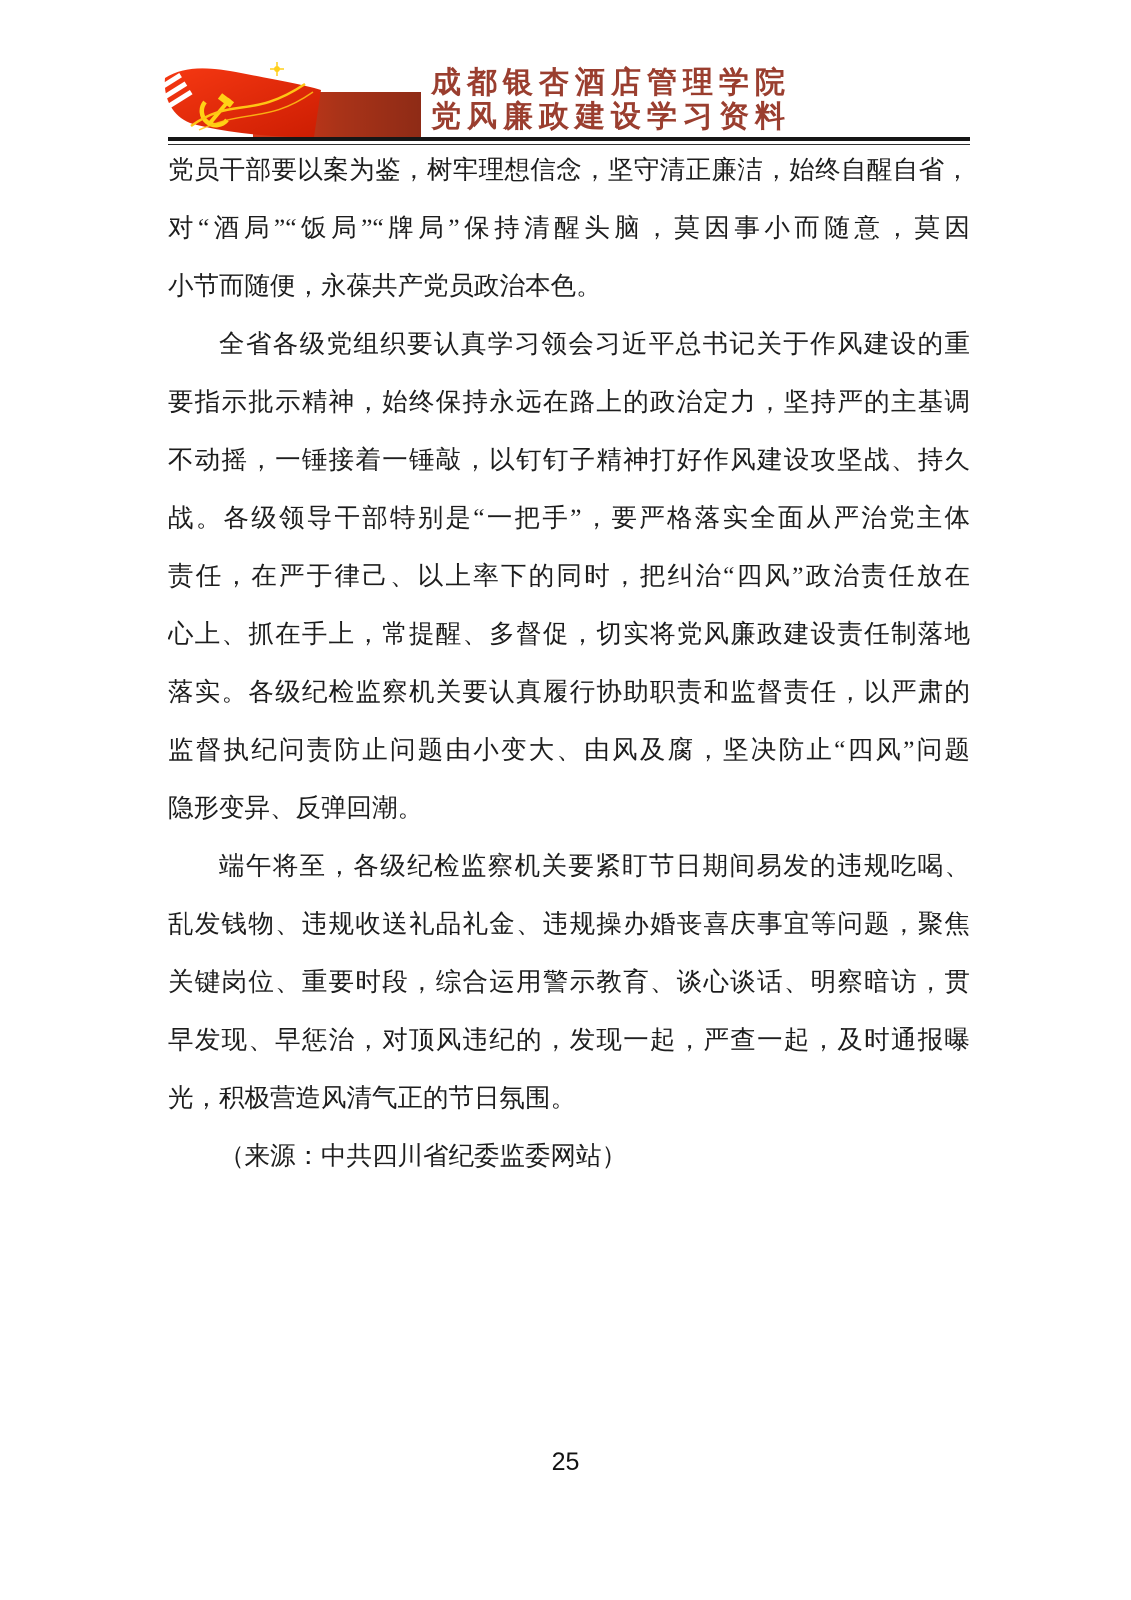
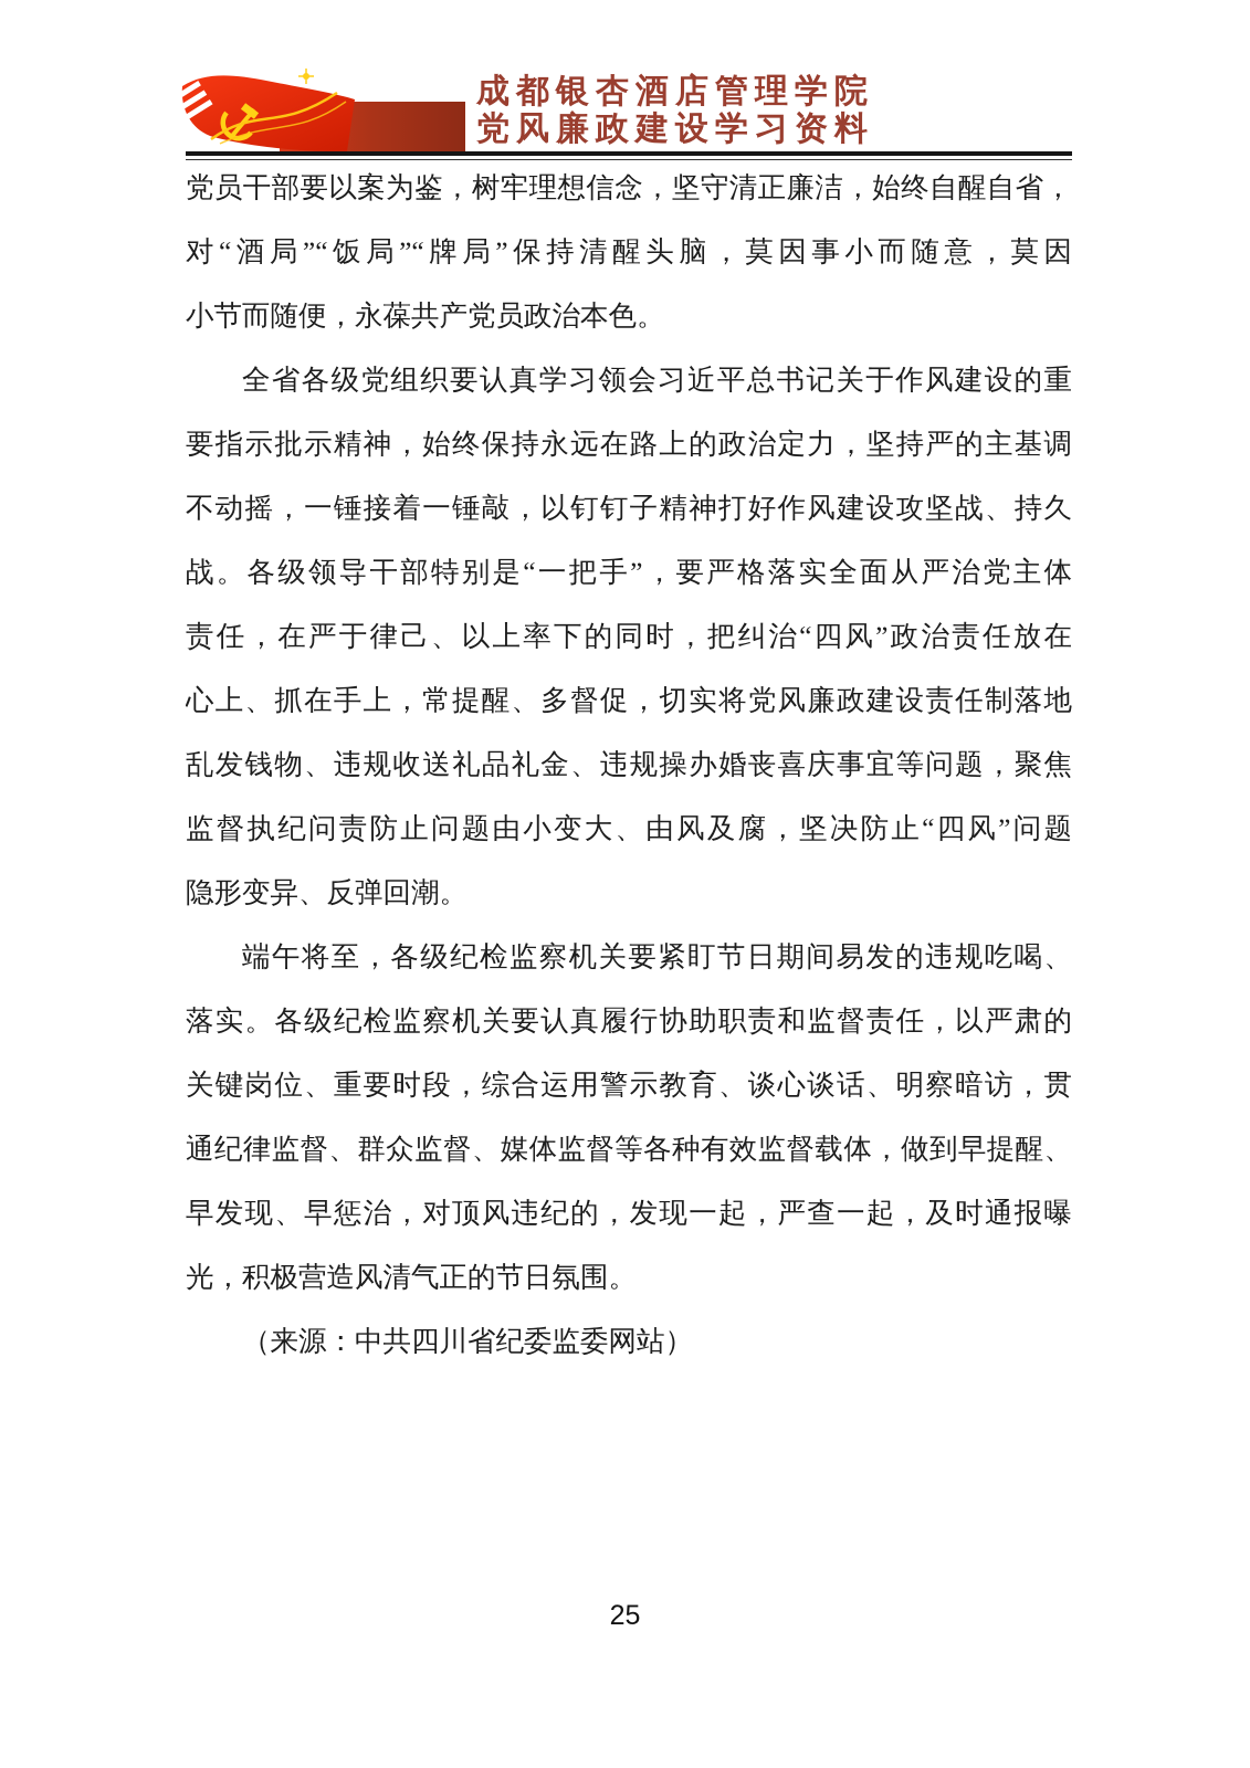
  成都银杏酒店管理学院
  党风廉政建设学习资料
  党员干部要以案为鉴，树牢理想信念，坚守清正廉洁，始终自醒自省，
  对“酒局”“饭局”“牌局”保持清醒头脑，莫因事小而随意，莫因
  小节而随便，永葆共产党员政治本色。
  全省各级党组织要认真学习领会习近平总书记关于作风建设的重
  要指示批示精神，始终保持永远在路上的政治定力，坚持严的主基调
  不动摇，一锤接着一锤敲，以钉钉子精神打好作风建设攻坚战、持久
  战。各级领导干部特别是“一把手”，要严格落实全面从严治党主体
  责任，在严于律己、以上率下的同时，把纠治“四风”政治责任放在
  心上、抓在手上，常提醒、多督促，切实将党风廉政建设责任制落地
- 落实。各级纪检监察机关要认真履行协助职责和监督责任，以严肃的
+ 乱发钱物、违规收送礼品礼金、违规操办婚丧喜庆事宜等问题，聚焦
  监督执纪问责防止问题由小变大、由风及腐，坚决防止“四风”问题
  隐形变异、反弹回潮。
  端午将至，各级纪检监察机关要紧盯节日期间易发的违规吃喝、
- 乱发钱物、违规收送礼品礼金、违规操办婚丧喜庆事宜等问题，聚焦
+ 落实。各级纪检监察机关要认真履行协助职责和监督责任，以严肃的
  关键岗位、重要时段，综合运用警示教育、谈心谈话、明察暗访，贯
+ 通纪律监督、群众监督、媒体监督等各种有效监督载体，做到早提醒、
  早发现、早惩治，对顶风违纪的，发现一起，严查一起，及时通报曝
  光，积极营造风清气正的节日氛围。
  （来源：中共四川省纪委监委网站）
  25
